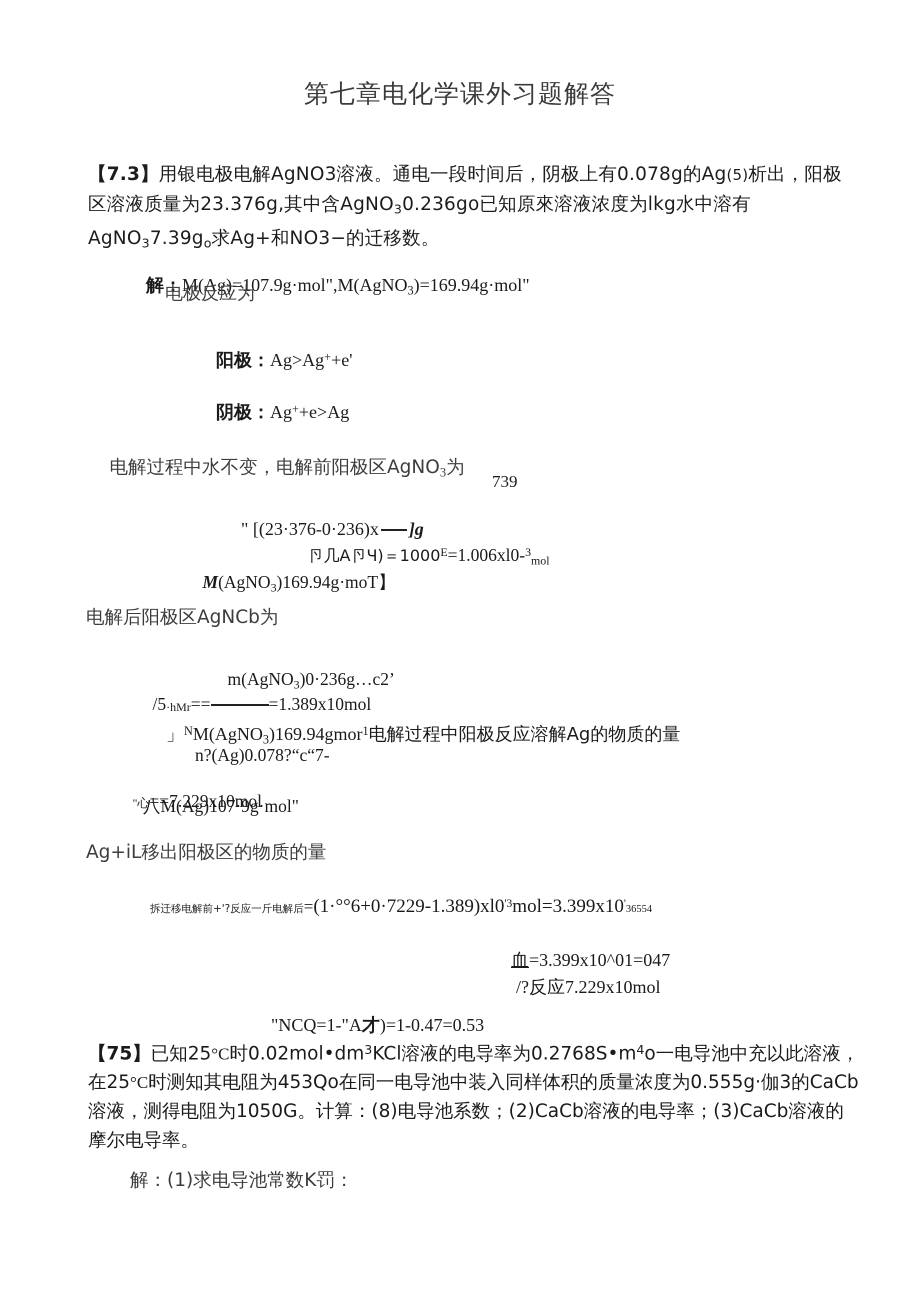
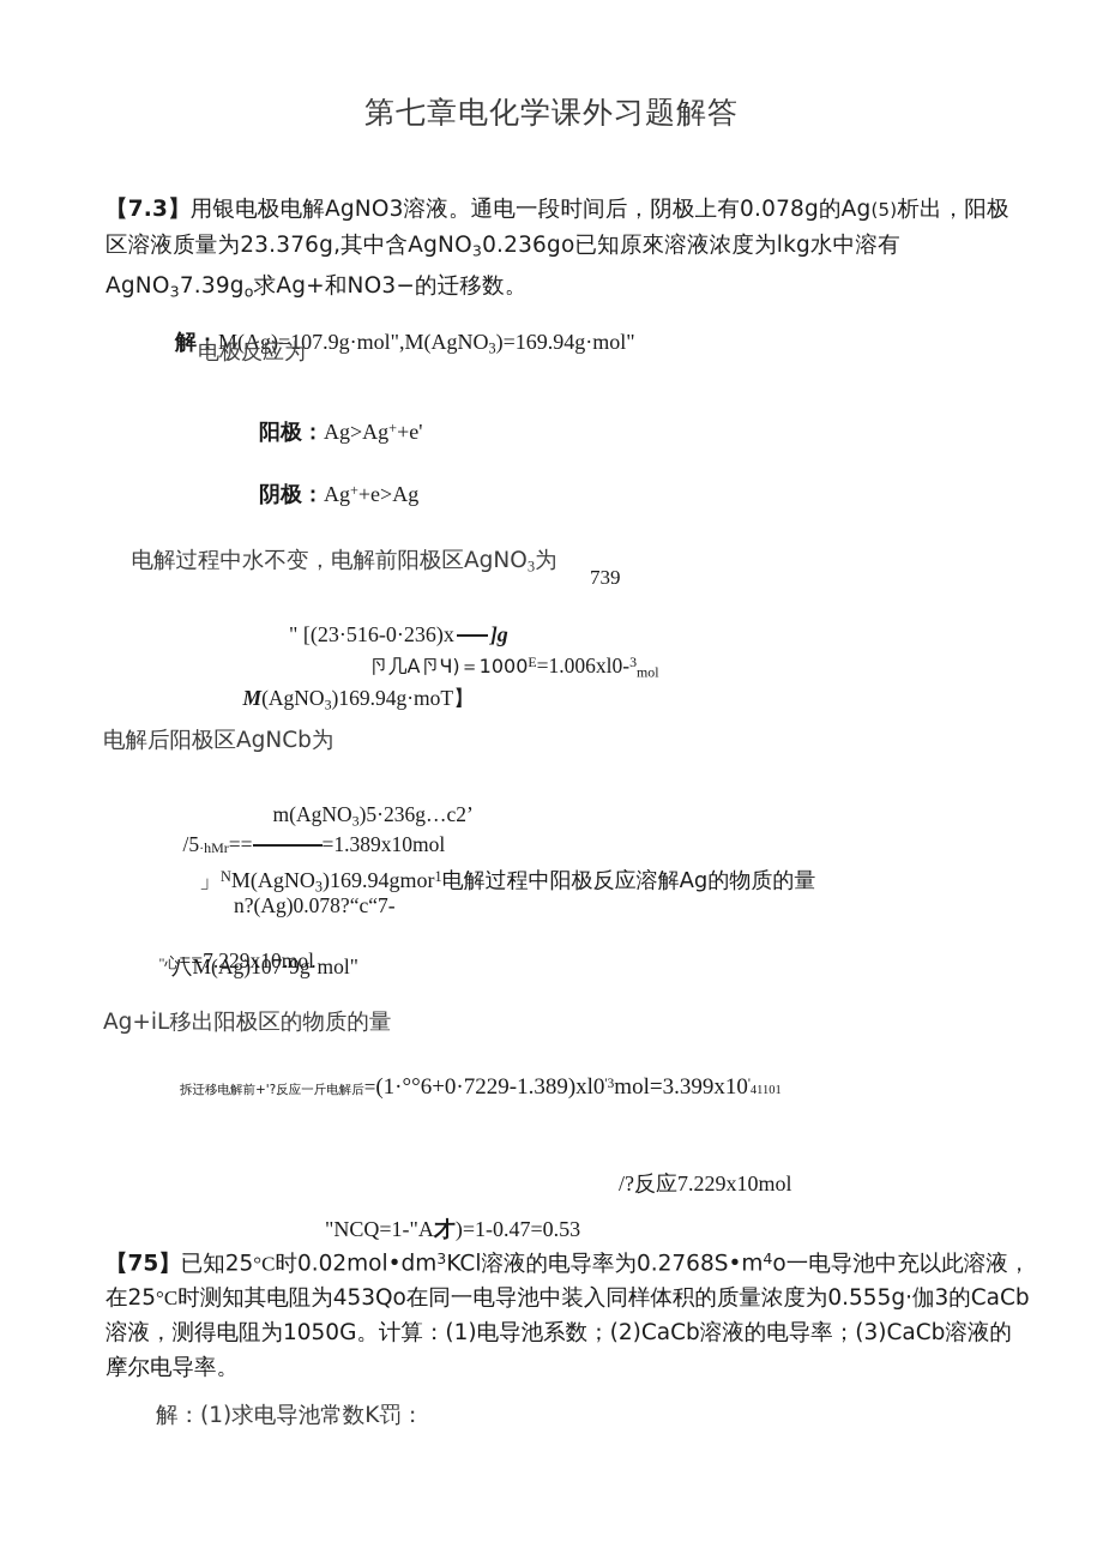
  第七章电化学课外习题解答
  【7.3】用银电极电解AgNO3溶液。通电一段时间后，阴极上有0.078g的Ag(5)析出，阳极区溶液质量为23.376g,其中含AgNO30.236go已知原來溶液浓度为lkg水中溶有AgNO37.39go求Ag+和NO3−的迁移数。
  解：M(Ag)=107.9g·mol",M(AgNO3)=169.94g·mol"
  电极反应为
  阳极：Ag>Ag++e'
  阴极：Ag++e>Ag
  电解过程中水不变，电解前阳极区AgNO3为
  739
- " [(23·376-0·236)x ]g
+ " [(23·516-0·236)x ]g
  卪几A卪Ч)＝1000E=1.006xl0-3mol
  M(AgNO3)169.94g·moT】
  电解后阳极区AgNCb为
- m(AgNO3)0·236g…c2’
+ m(AgNO3)5·236g…c2’
  /5·hMr== =1.389x10mol
  」NM(AgNO3)169.94gmor1电解过程中阳极反应溶解Ag的物质的量
  n?(Ag)0.078?“c“7-
  "心==7.229x10mol
  八M(Ag)107·9g·mol"
  Ag+iL移出阳极区的物质的量
- 拆迁移电解前+'?反应一斤电解后=(1·°°6+0·7229-1.389)xl0'3mol=3.399x10'36554
+ 拆迁移电解前+'?反应一斤电解后=(1·°°6+0·7229-1.389)xl0'3mol=3.399x10'41101
- 血=3.399x10^01=047
  /?反应7.229x10mol
  "NCQ=1-"A才)=1-0.47=0.53
- 【75】已知25°C时0.02mol•dm3KCl溶液的电导率为0.2768S•m4o一电导池中充以此溶液，在25°C时测知其电阻为453Qo在同一电导池中装入同样体积的质量浓度为0.555g·伽3的CaCb溶液，测得电阻为1050G。计算：(8)电导池系数；(2)CaCb溶液的电导率；(3)CaCb溶液的摩尔电导率。
+ 【75】已知25°C时0.02mol•dm3KCl溶液的电导率为0.2768S•m4o一电导池中充以此溶液，在25°C时测知其电阻为453Qo在同一电导池中装入同样体积的质量浓度为0.555g·伽3的CaCb溶液，测得电阻为1050G。计算：(1)电导池系数；(2)CaCb溶液的电导率；(3)CaCb溶液的摩尔电导率。
  解：(1)求电导池常数K罚：
